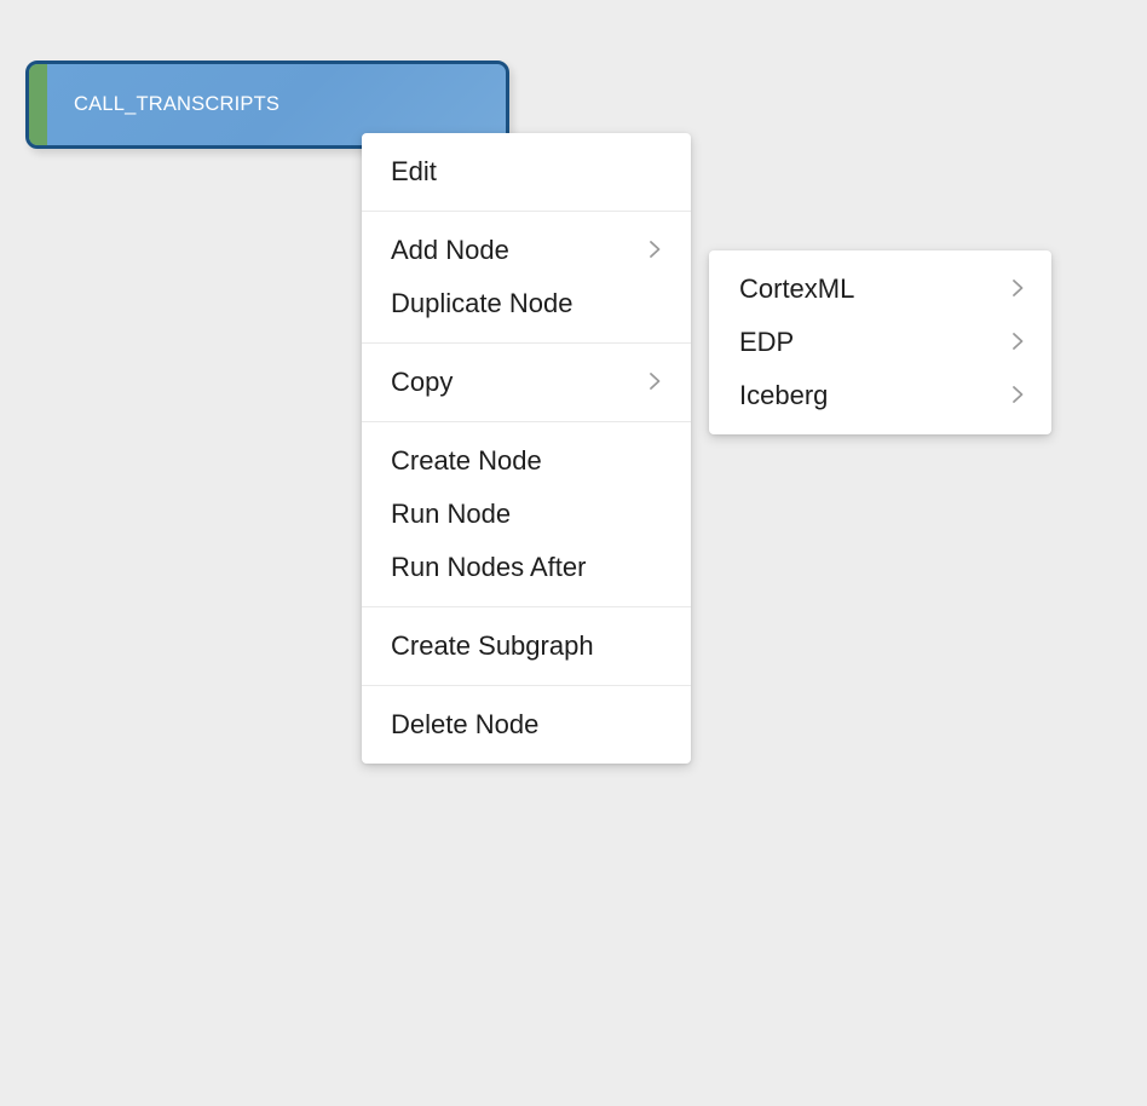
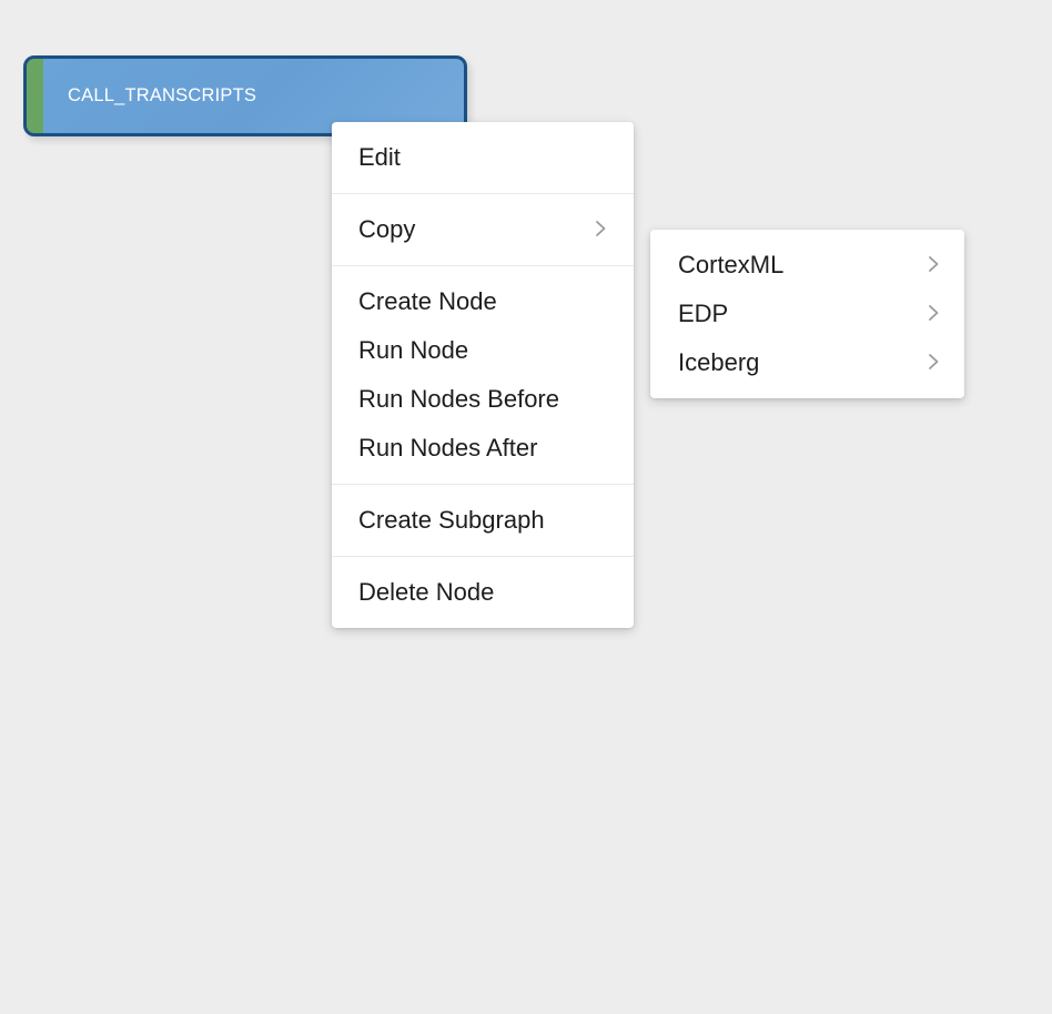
  CALL_TRANSCRIPTS
  Edit
- Add Node
- Duplicate Node
  Copy
  Create Node
  Run Node
+ Run Nodes Before
  Run Nodes After
  Create Subgraph
  Delete Node
  CortexML
  EDP
  Iceberg
